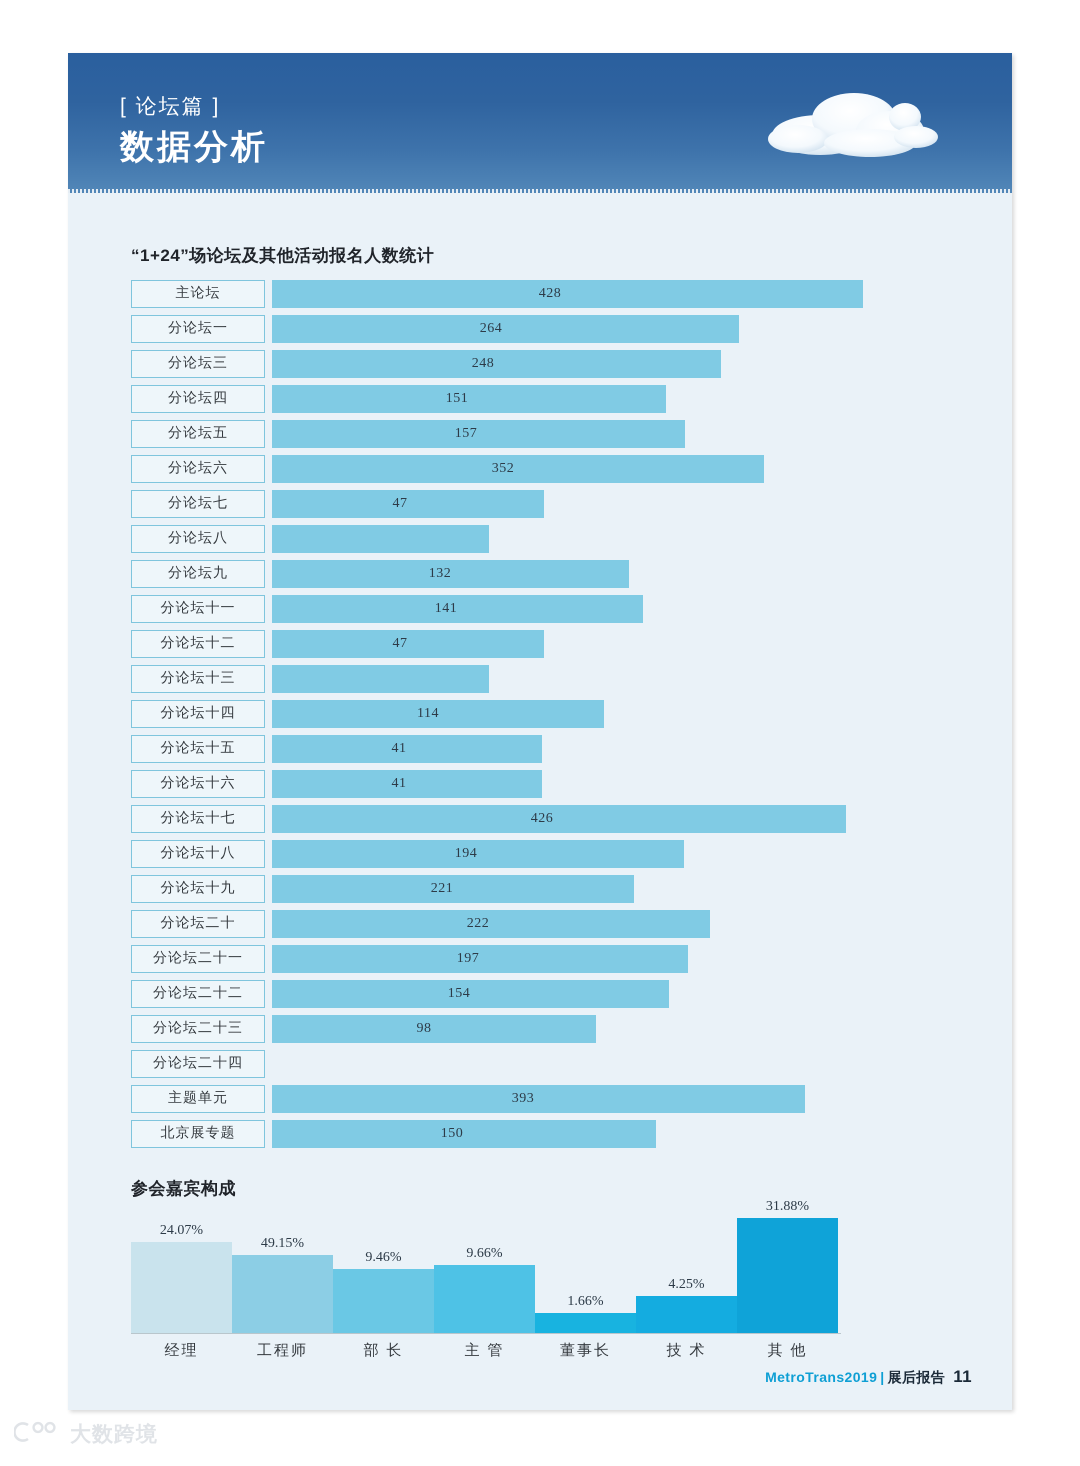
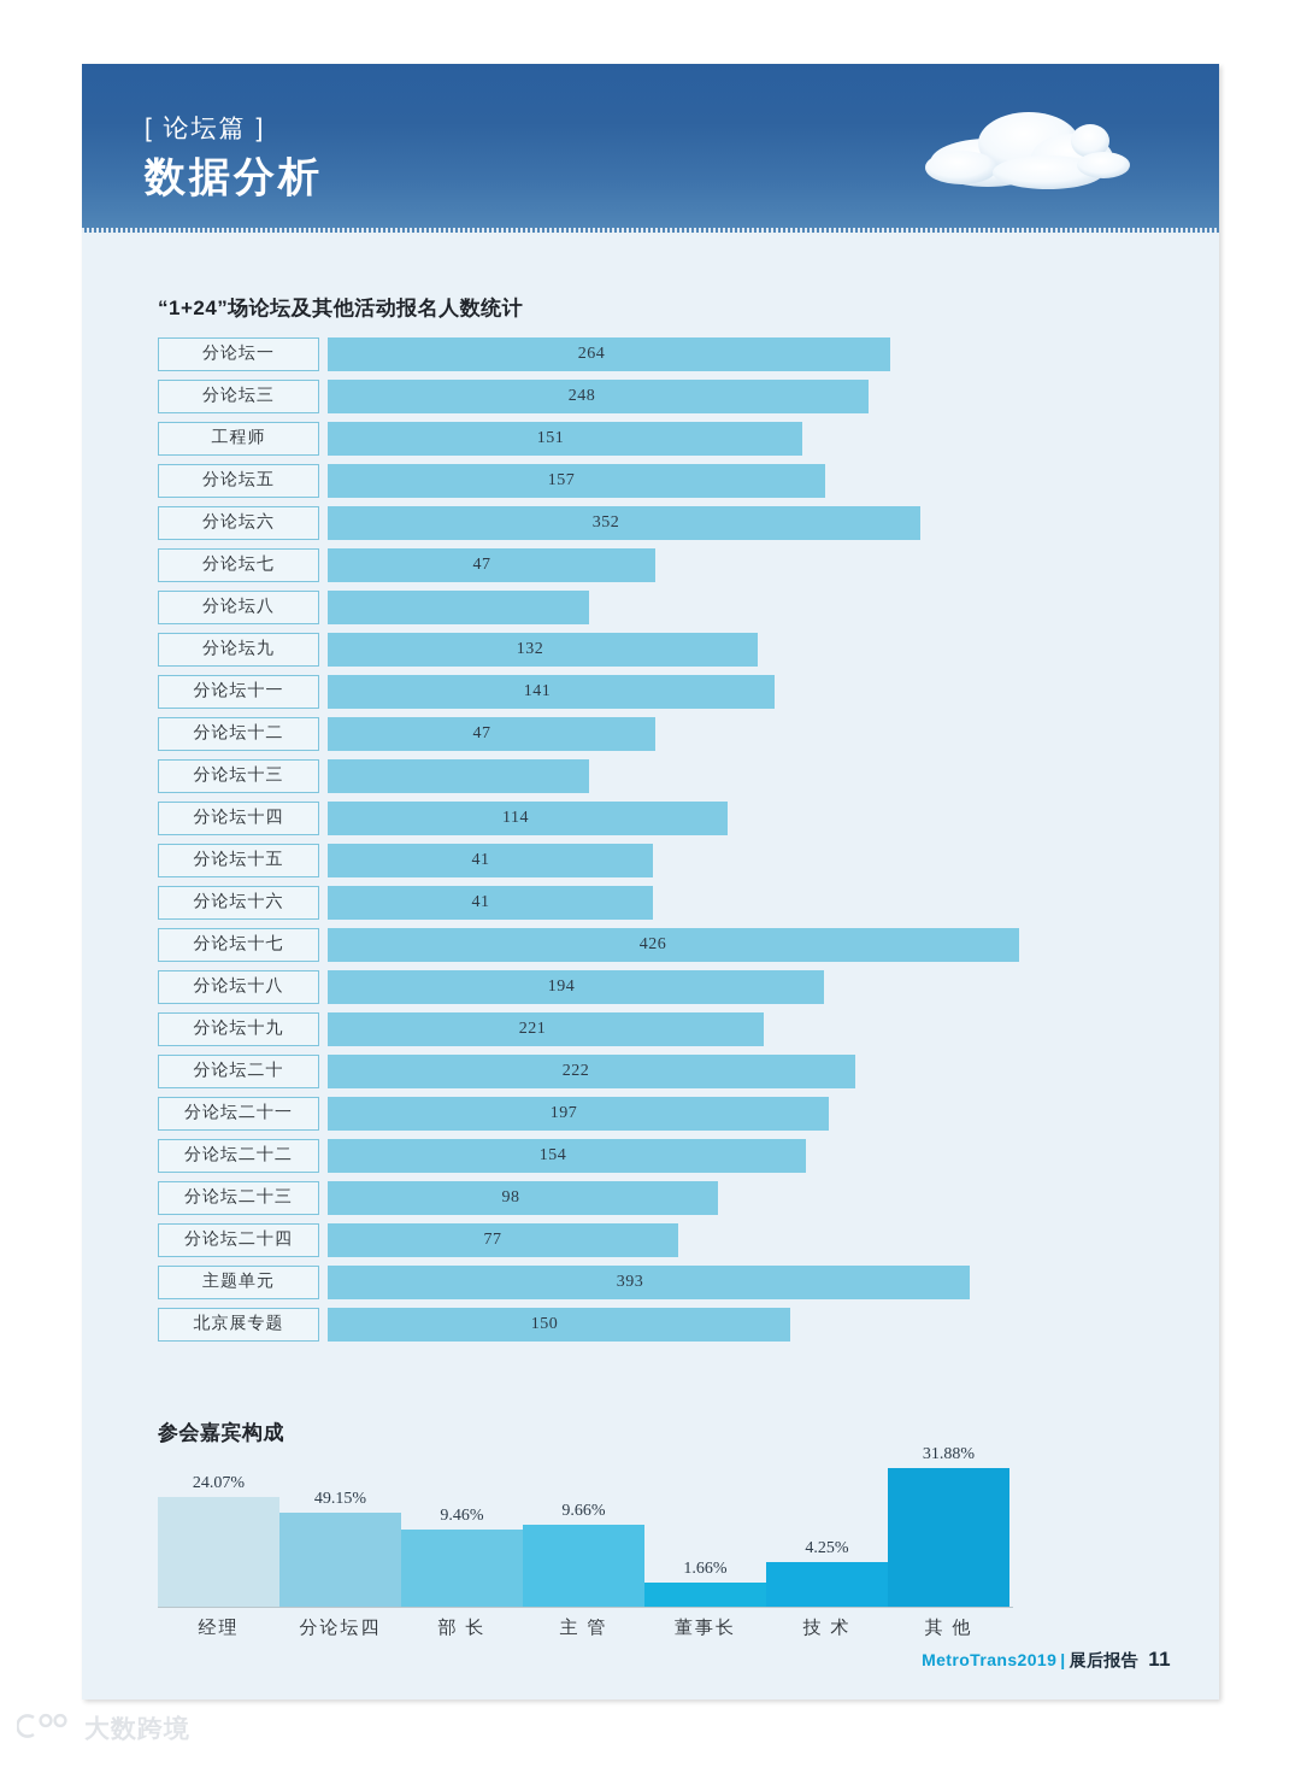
  [ 论坛篇 ]
  数据分析
  “1+24”场论坛及其他活动报名人数统计
- 主论坛
- 428
  分论坛一
  264
  分论坛三
  248
- 分论坛四
+ 工程师
  151
  分论坛五
  157
  分论坛六
  352
  分论坛七
  47
  分论坛八
  分论坛九
  132
  分论坛十一
  141
  分论坛十二
  47
  分论坛十三
  分论坛十四
  114
  分论坛十五
  41
  分论坛十六
  41
  分论坛十七
  426
  分论坛十八
  194
  分论坛十九
  221
  分论坛二十
  222
  分论坛二十一
  197
  分论坛二十二
  154
  分论坛二十三
  98
  分论坛二十四
+ 77
  主题单元
  393
  北京展专题
  150
  参会嘉宾构成
  24.07%
  49.15%
  9.46%
  9.66%
  1.66%
  4.25%
  31.88%
  经理
- 工程师
+ 分论坛四
  部 长
  主 管
  董事长
  技 术
  其 他
  MetroTrans2019 | 展后报告 11
  大数跨境
